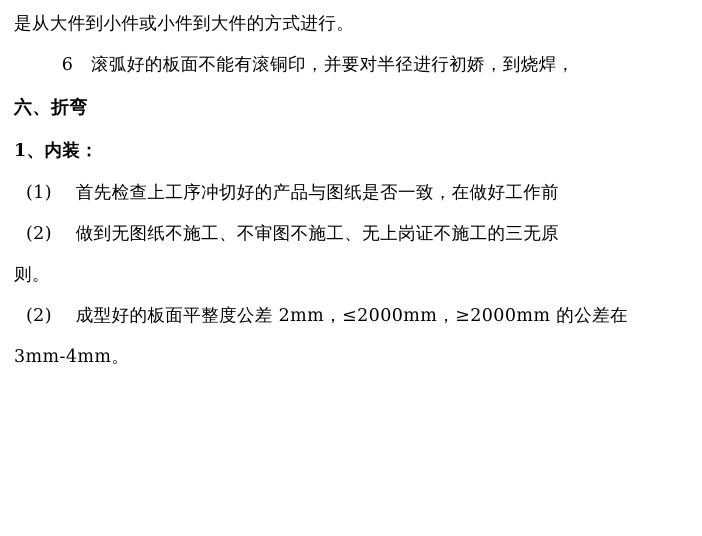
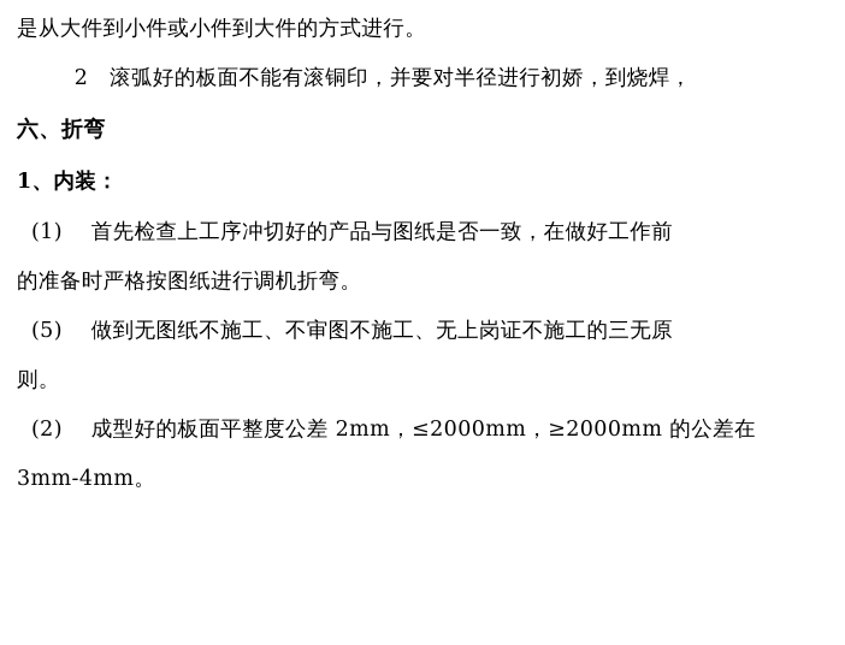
  是从大件到小件或小件到大件的方式进行。
- 6 滚弧好的板面不能有滚铜印，并要对半径进行初娇，到烧焊，
+ 2 滚弧好的板面不能有滚铜印，并要对半径进行初娇，到烧焊，
  六、折弯
  1、内装：
  (1) 首先检查上工序冲切好的产品与图纸是否一致，在做好工作前
+ 的准备时严格按图纸进行调机折弯。
- (2) 做到无图纸不施工、不审图不施工、无上岗证不施工的三无原
+ (5) 做到无图纸不施工、不审图不施工、无上岗证不施工的三无原
  则。
  (2) 成型好的板面平整度公差 2mm，≤2000mm，≥2000mm 的公差在
  3mm-4mm。
